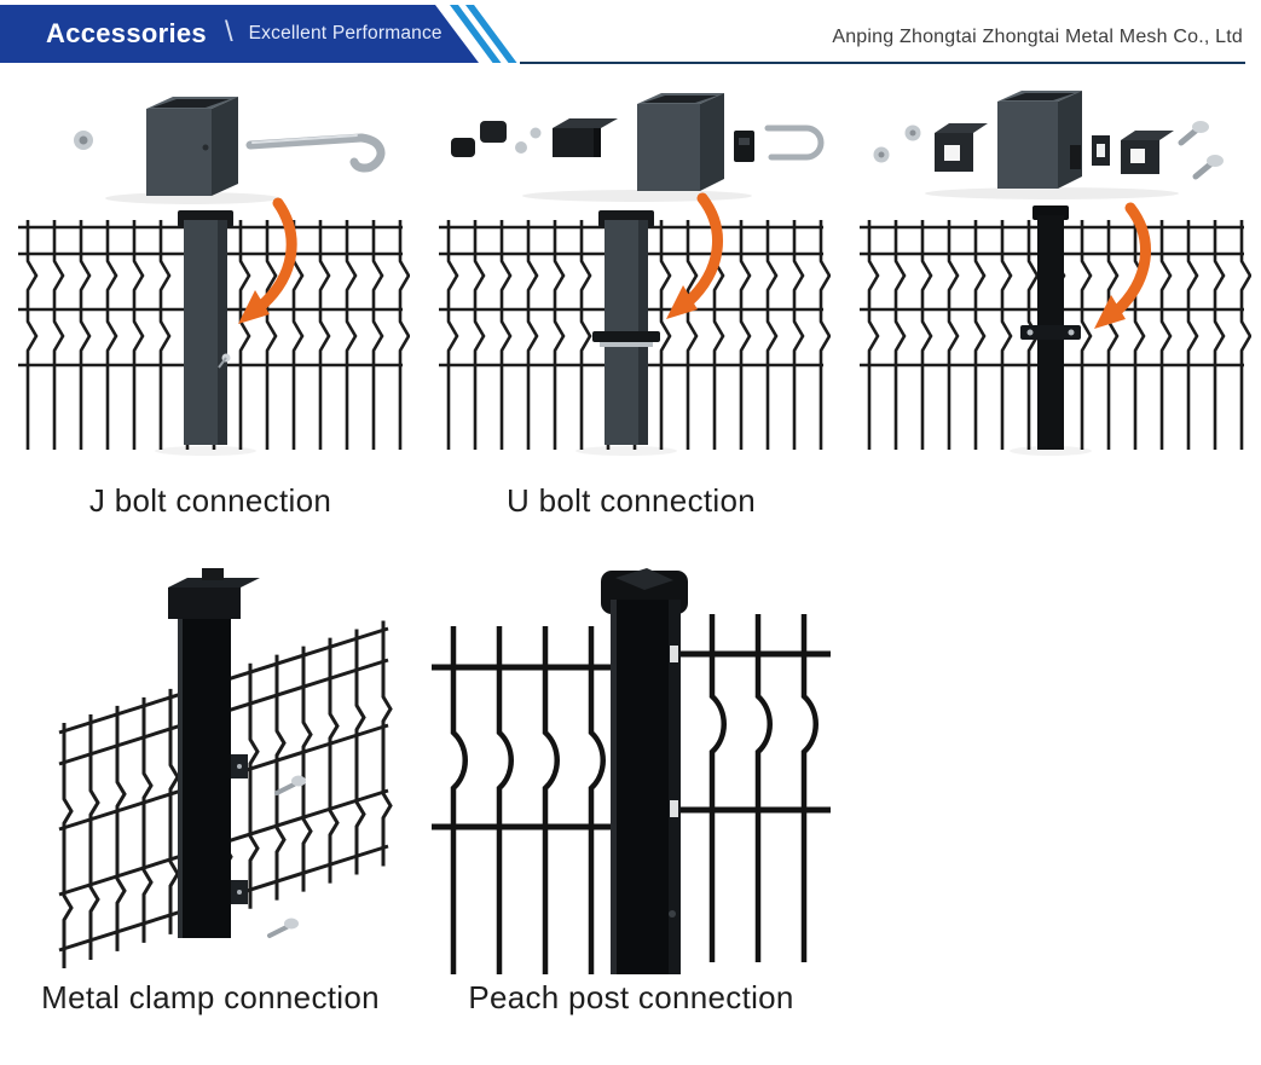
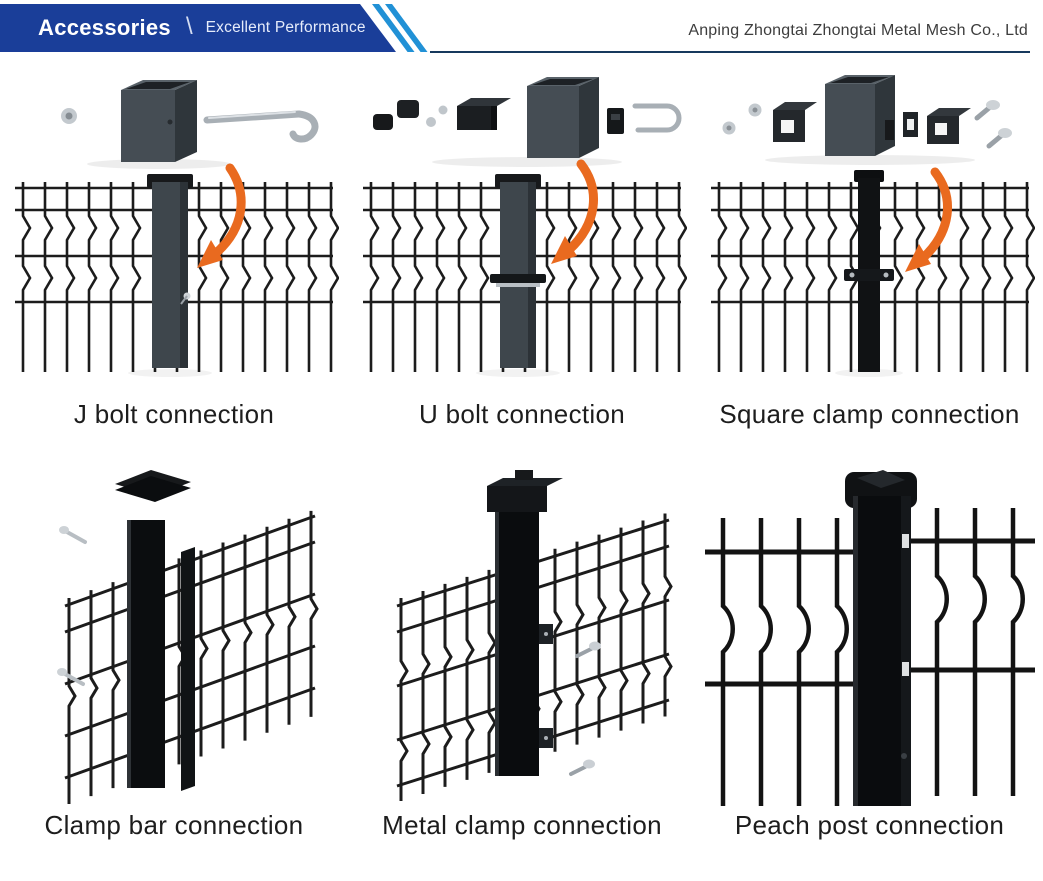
  Accessories
  \
  Excellent Performance
  Anping Zhongtai Zhongtai Metal Mesh Co., Ltd
  J bolt connection
  U bolt connection
+ Square clamp connection
+ Clamp bar connection
  Metal clamp connection
  Peach post connection
